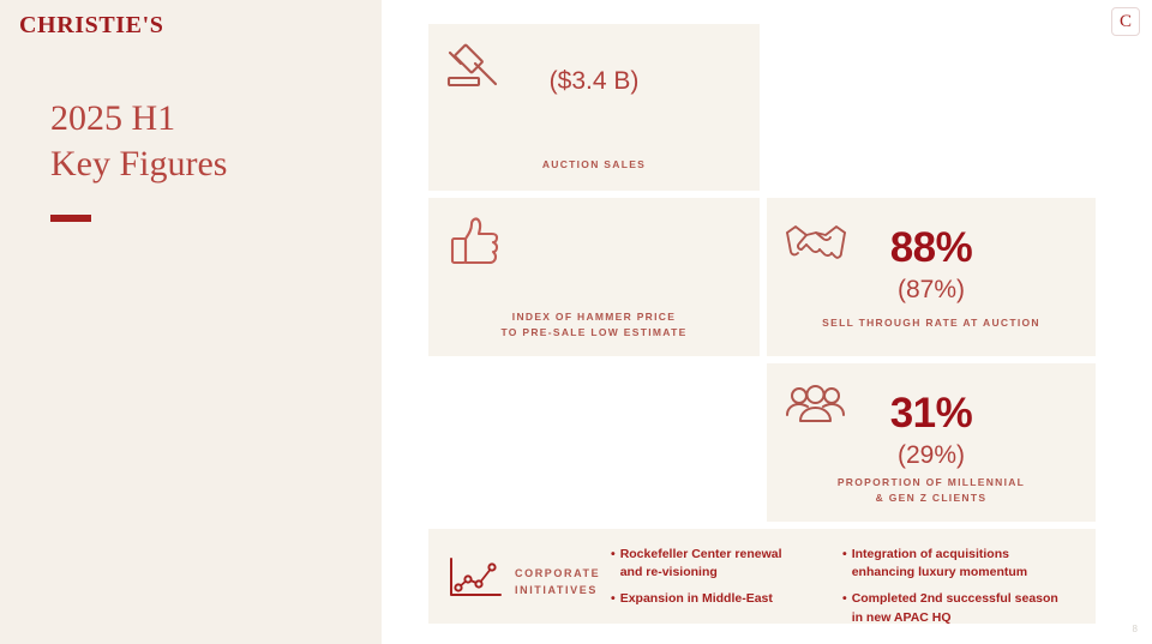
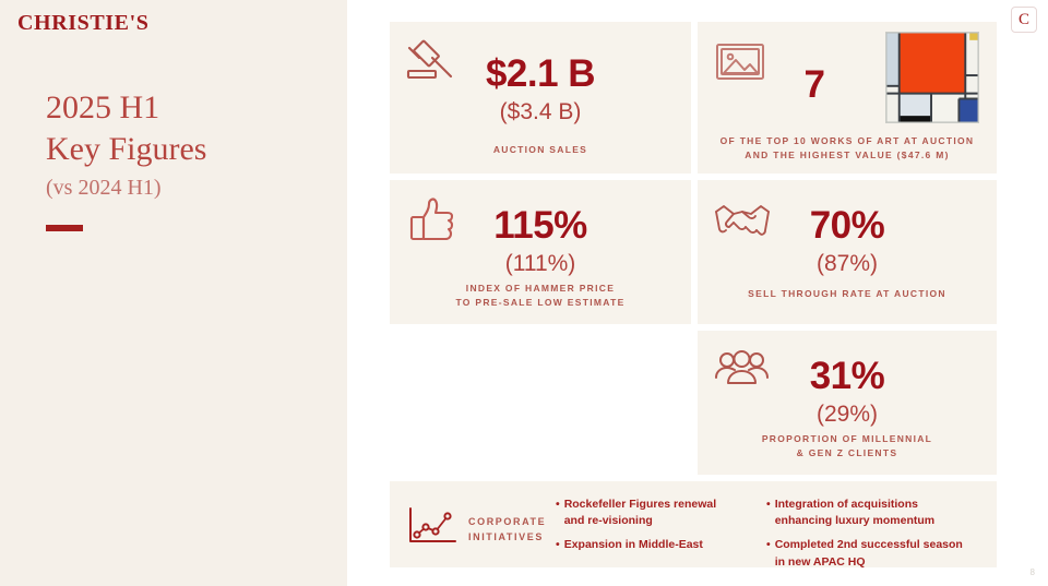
  CHRISTIE'S
  2025 H1
  Key Figures
+ (vs 2024 H1)
  C
+ $2.1 B
  ($3.4 B)
  AUCTION SALES
+ 7
+ OF THE TOP 10 WORKS OF ART AT AUCTION
+ AND THE HIGHEST VALUE ($47.6 M)
+ 115%
+ (111%)
  INDEX OF HAMMER PRICE
  TO PRE-SALE LOW ESTIMATE
- 88%
+ 70%
  (87%)
  SELL THROUGH RATE AT AUCTION
  31%
  (29%)
  PROPORTION OF MILLENNIAL
  & GEN Z CLIENTS
  CORPORATE
  INITIATIVES
  •
- Rockefeller Center renewal and re-visioning
+ Rockefeller Figures renewal and re-visioning
  •
  Expansion in Middle-East
  •
  Integration of acquisitions enhancing luxury momentum
  •
  Completed 2nd successful season in new APAC HQ
  8
